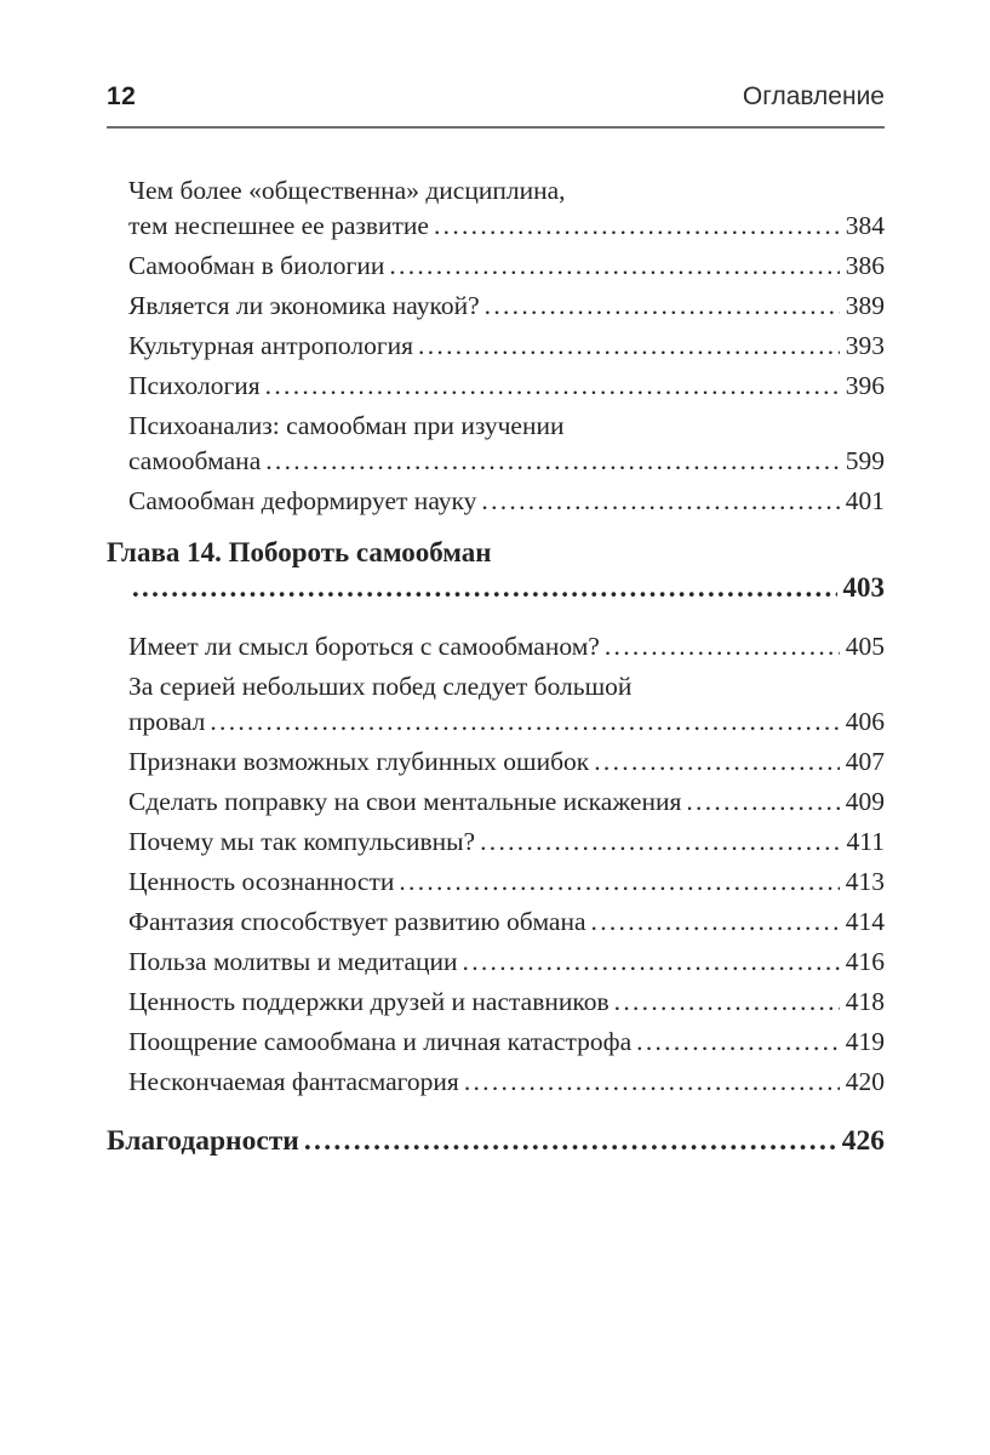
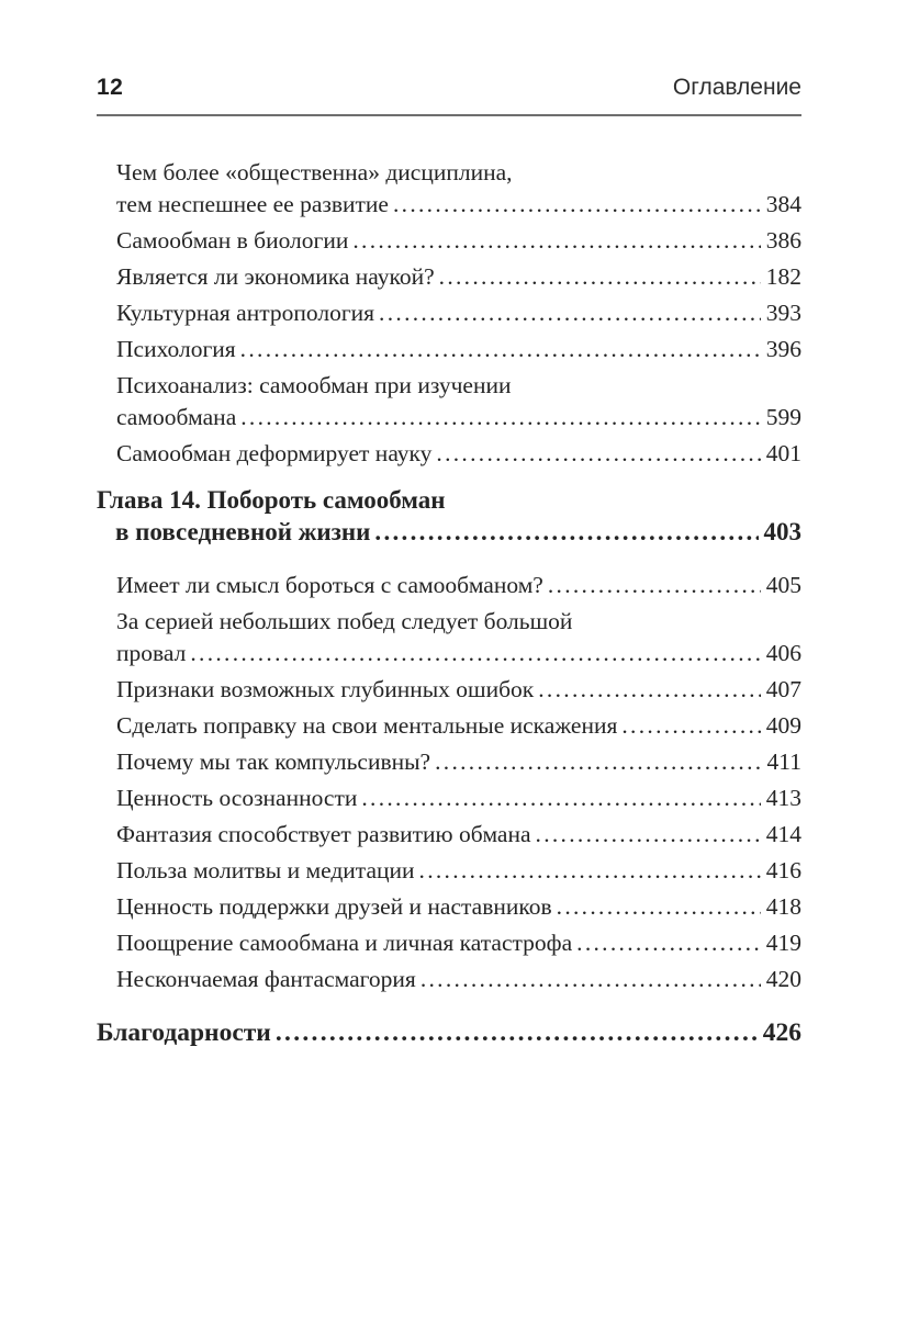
  12
  Оглавление
  Чем более «общественна» дисциплина,
  тем неспешнее ее развитие
  384
  Самообман в биологии
  386
  Является ли экономика наукой?
- 389
+ 182
  Культурная антропология
  393
  Психология
  396
  Психоанализ: самообман при изучении
  самообмана
  599
  Самообман деформирует науку
  401
  Глава 14. Побороть самообман
+ в повседневной жизни
  403
  Имеет ли смысл бороться с самообманом?
  405
  За серией небольших побед следует большой
  провал
  406
  Признаки возможных глубинных ошибок
  407
  Сделать поправку на свои ментальные искажения
  409
  Почему мы так компульсивны?
  411
  Ценность осознанности
  413
  Фантазия способствует развитию обмана
  414
  Польза молитвы и медитации
  416
  Ценность поддержки друзей и наставников
  418
  Поощрение самообмана и личная катастрофа
  419
  Нескончаемая фантасмагория
  420
  Благодарности
  426
